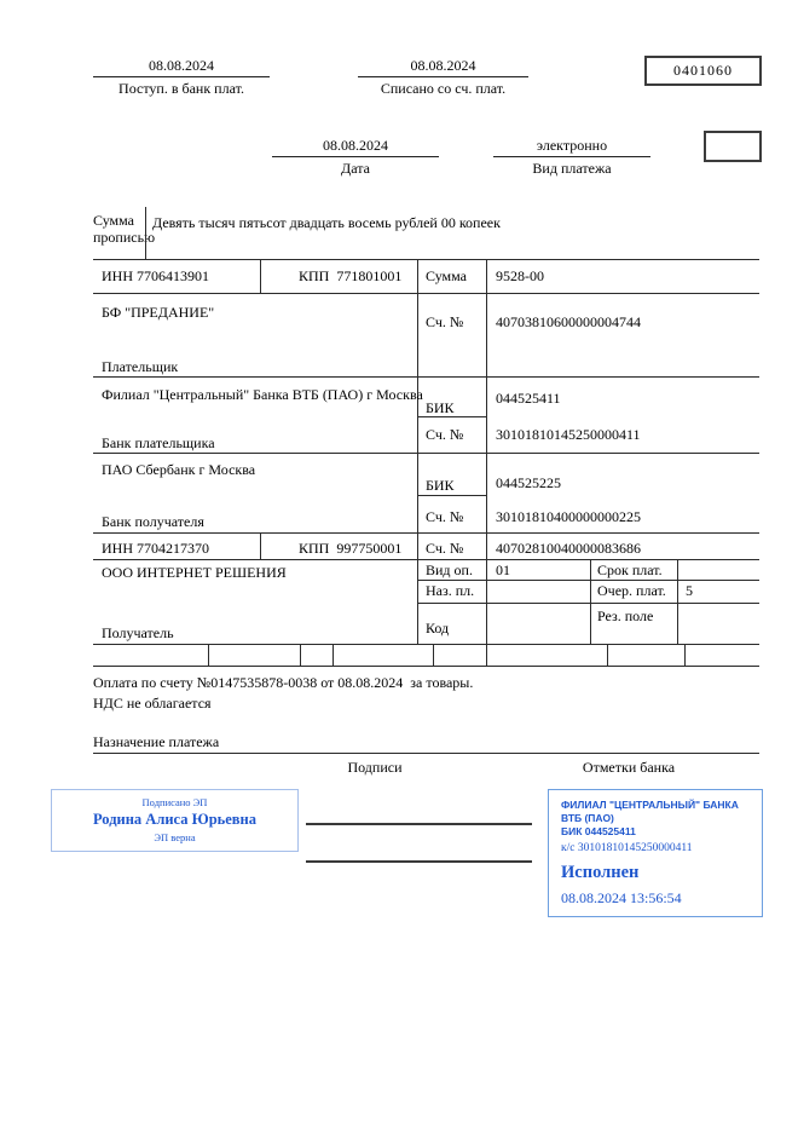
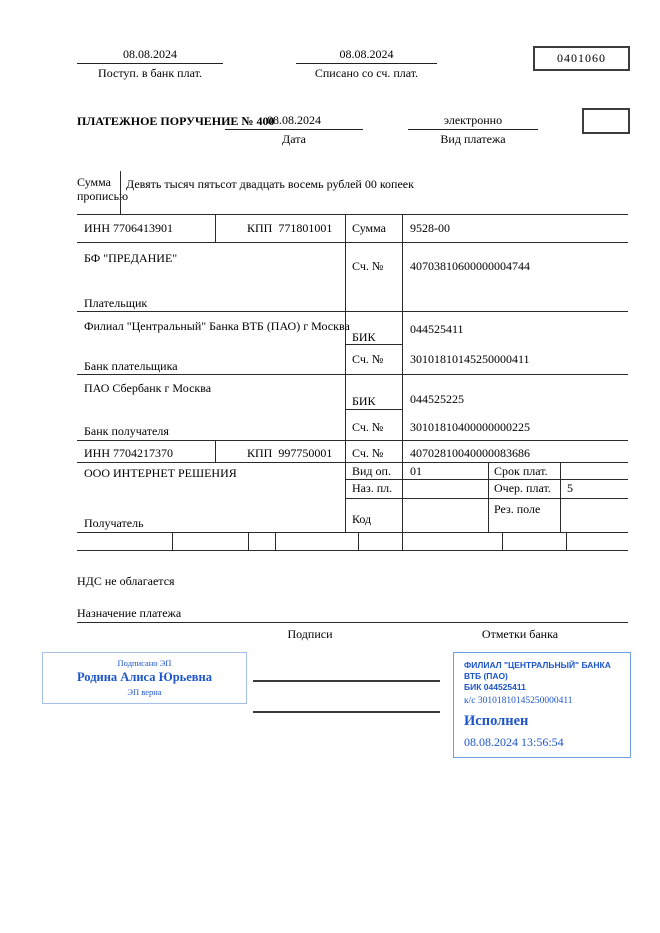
  08.08.2024
  Поступ. в банк плат.
  08.08.2024
  Списано со сч. плат.
  0401060
+ ПЛАТЕЖНОЕ ПОРУЧЕНИЕ № 400
  08.08.2024
  Дата
  электронно
  Вид платежа
  Сумма прописью
  Девять тысяч пятьсот двадцать восемь рублей 00 копеек
  ИНН 7706413901
  КПП 771801001
  Сумма
  9528-00
  БФ "ПРЕДАНИЕ"
  Плательщик
  Сч. №
  40703810600000004744
  Филиал "Центральный" Банка ВТБ (ПАО) г Москва
  Банк плательщика
  БИК
  044525411
  Сч. №
  30101810145250000411
  ПАО Сбербанк г Москва
  Банк получателя
  БИК
  044525225
  Сч. №
  30101810400000000225
  ИНН 7704217370
  КПП 997750001
  Сч. №
  40702810040000083686
  ООО ИНТЕРНЕТ РЕШЕНИЯ
  Получатель
  Вид оп.
  01
  Срок плат.
  Наз. пл.
  Очер. плат.
  5
  Код
  Рез. поле
- Оплата по счету №0147535878-0038 от 08.08.2024 за товары.
  НДС не облагается
  Назначение платежа
  Подписи
  Отметки банка
  Подписано ЭП
  Родина Алиса Юрьевна
  ЭП верна
  ФИЛИАЛ "ЦЕНТРАЛЬНЫЙ" БАНКА
  ВТБ (ПАО)
  БИК 044525411
  к/с 30101810145250000411
  Исполнен
  08.08.2024 13:56:54
